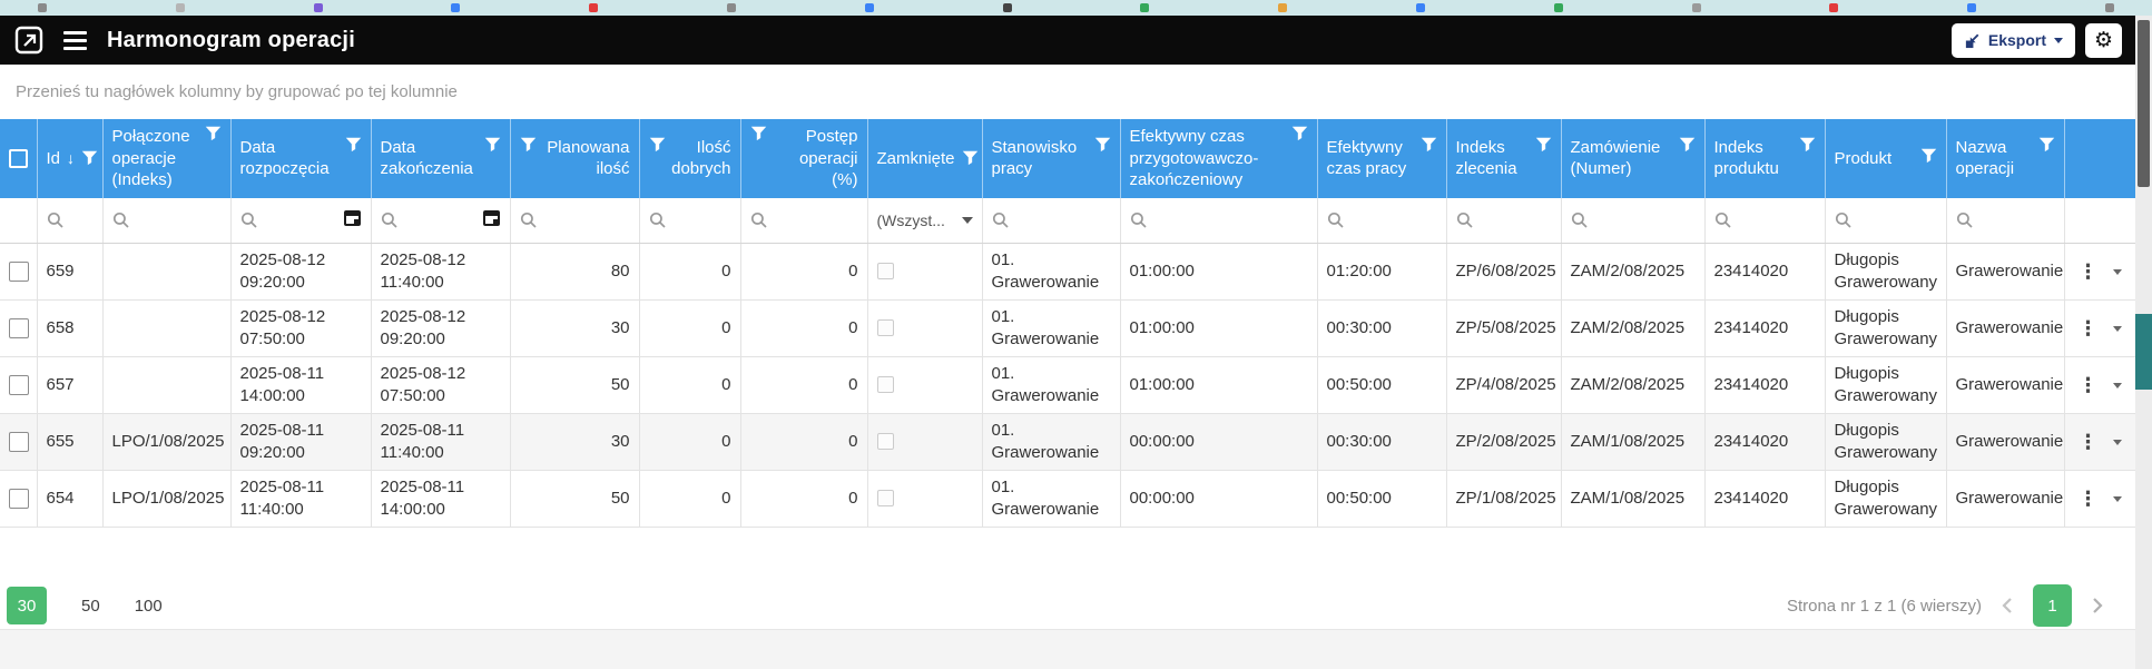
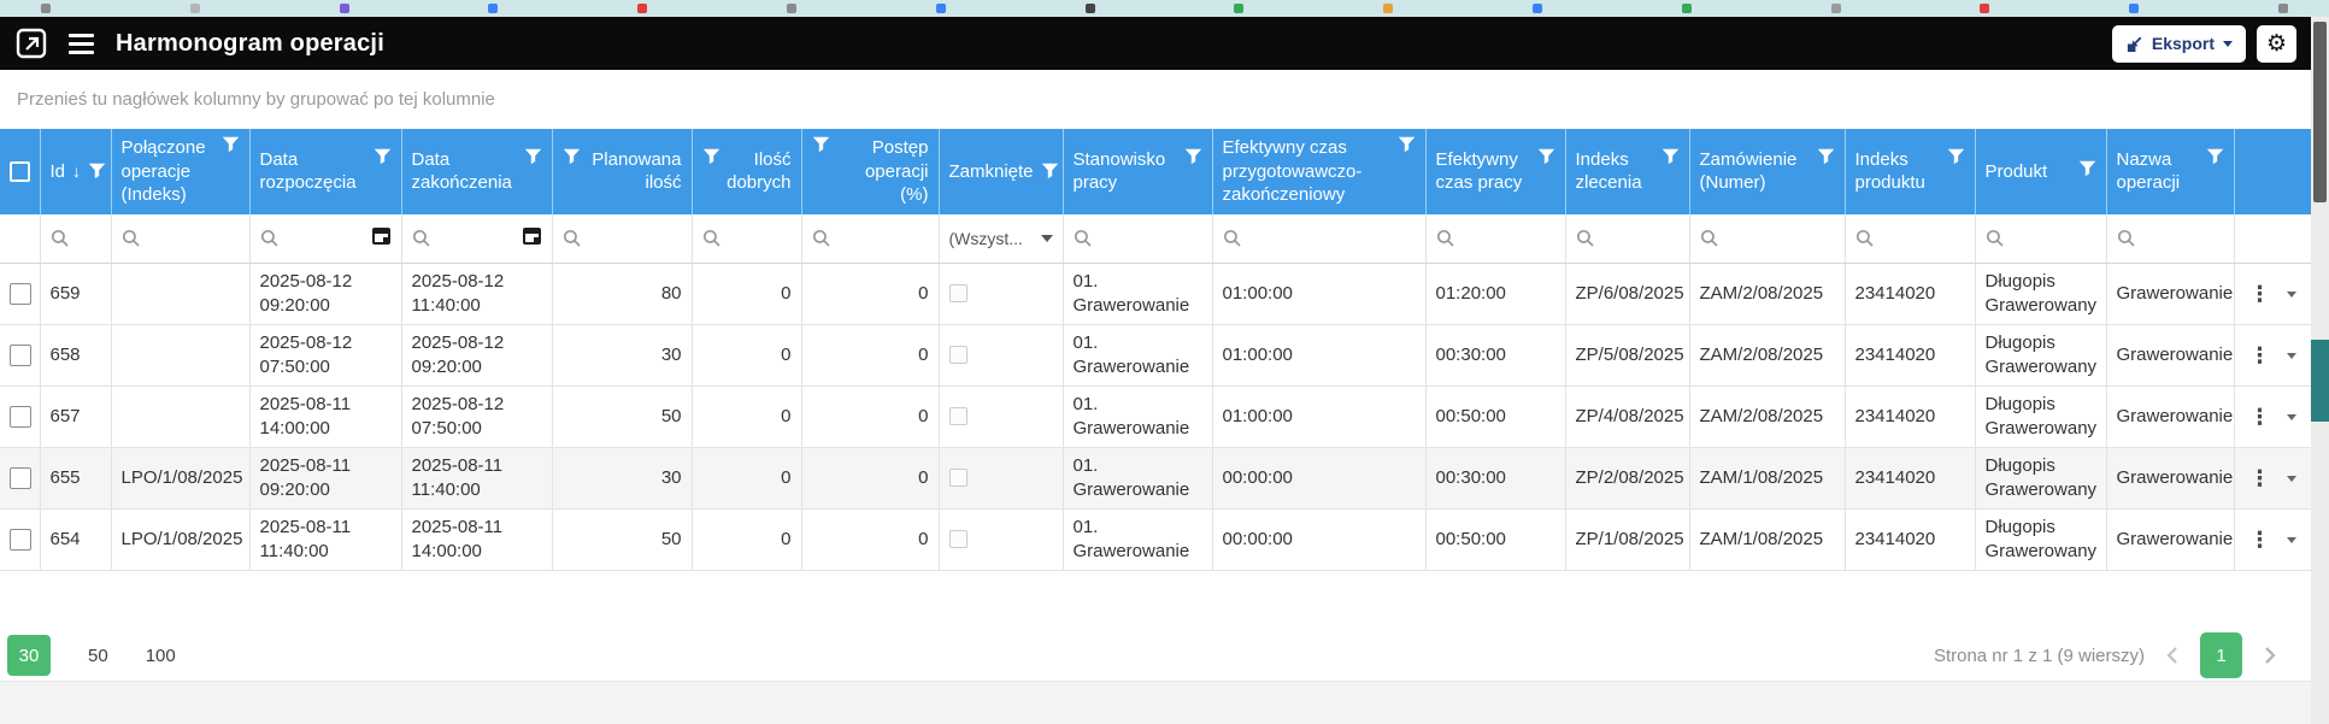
  Harmonogram operacji
  Eksport
  ⚙
  Przenieś tu nagłówek kolumny by grupować po tej kolumnie
  	Id ↓	Połączone operacje (Indeks)	Data rozpoczęcia	Data zakończenia	Planowana ilość	Ilość dobrych	Postęp operacji (%)	Zamknięte	Stanowisko pracy	Efektywny czas przygotowawczo-zakończeniowy	Efektywny czas pracy	Indeks zlecenia	Zamówienie (Numer)	Indeks produktu	Produkt	Nazwa operacji
  								(Wszyst...
  	659		2025-08-12 09:20:00	2025-08-12 11:40:00	80	0	0		01. Grawerowanie	01:00:00	01:20:00	ZP/6/08/2025	ZAM/2/08/2025	23414020	Długopis Grawerowany	Grawerowanie	⋮
  	658		2025-08-12 07:50:00	2025-08-12 09:20:00	30	0	0		01. Grawerowanie	01:00:00	00:30:00	ZP/5/08/2025	ZAM/2/08/2025	23414020	Długopis Grawerowany	Grawerowanie	⋮
  	657		2025-08-11 14:00:00	2025-08-12 07:50:00	50	0	0		01. Grawerowanie	01:00:00	00:50:00	ZP/4/08/2025	ZAM/2/08/2025	23414020	Długopis Grawerowany	Grawerowanie	⋮
  	655	LPO/1/08/2025	2025-08-11 09:20:00	2025-08-11 11:40:00	30	0	0		01. Grawerowanie	00:00:00	00:30:00	ZP/2/08/2025	ZAM/1/08/2025	23414020	Długopis Grawerowany	Grawerowanie	⋮
  	654	LPO/1/08/2025	2025-08-11 11:40:00	2025-08-11 14:00:00	50	0	0		01. Grawerowanie	00:00:00	00:50:00	ZP/1/08/2025	ZAM/1/08/2025	23414020	Długopis Grawerowany	Grawerowanie	⋮
  30
  50
  100
- Strona nr 1 z 1 (6 wierszy)
+ Strona nr 1 z 1 (9 wierszy)
  1
